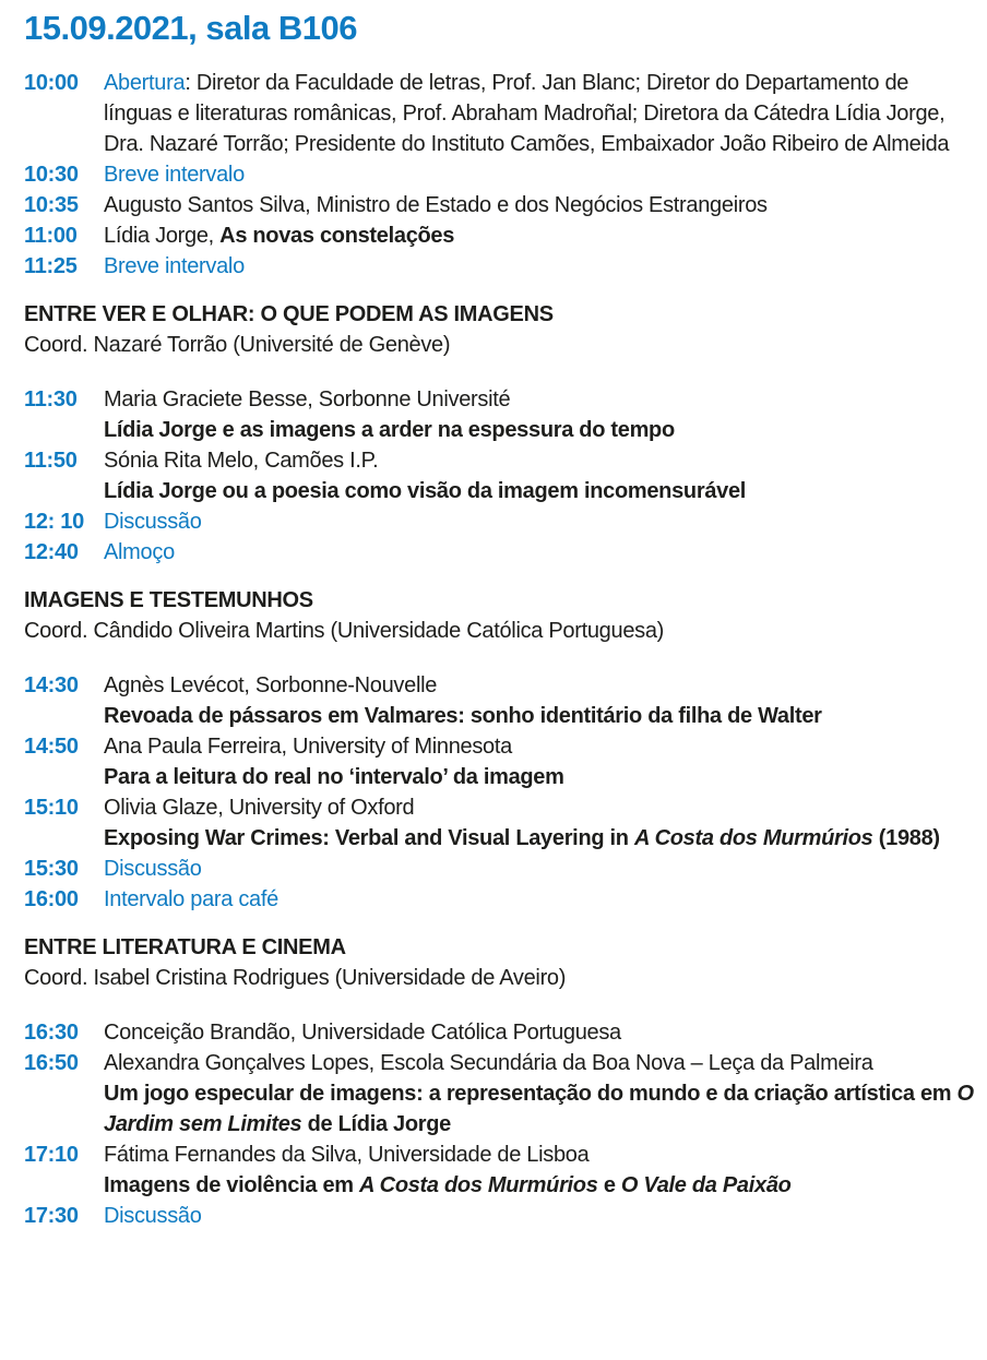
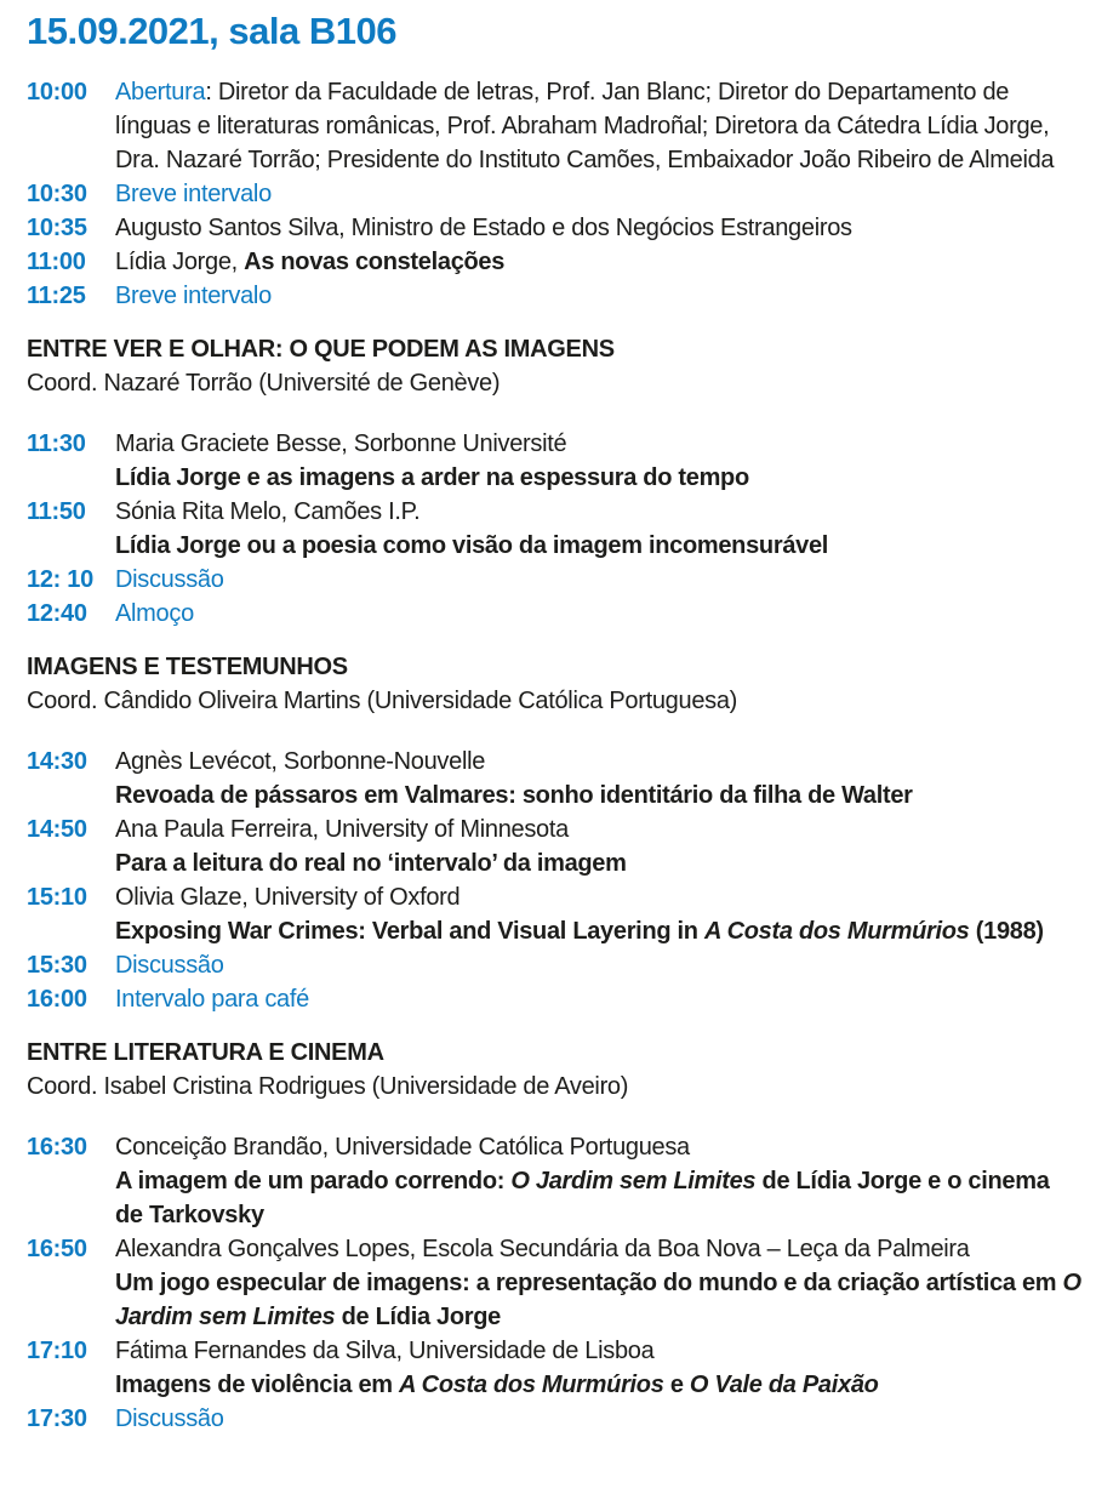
  15.09.2021, sala B106
  10:00
  Abertura: Diretor da Faculdade de letras, Prof. Jan Blanc; Diretor do Departamento de línguas e literaturas românicas, Prof. Abraham Madroñal; Diretora da Cátedra Lídia Jorge, Dra. Nazaré Torrão; Presidente do Instituto Camões, Embaixador João Ribeiro de Almeida
  10:30
  Breve intervalo
  10:35
  Augusto Santos Silva, Ministro de Estado e dos Negócios Estrangeiros
  11:00
  Lídia Jorge, As novas constelações
  11:25
  Breve intervalo
  ENTRE VER E OLHAR: O QUE PODEM AS IMAGENS
  Coord. Nazaré Torrão (Université de Genève)
  11:30
  Maria Graciete Besse, Sorbonne Université
  Lídia Jorge e as imagens a arder na espessura do tempo
  11:50
  Sónia Rita Melo, Camões I.P.
  Lídia Jorge ou a poesia como visão da imagem incomensurável
  12: 10
  Discussão
  12:40
  Almoço
  IMAGENS E TESTEMUNHOS
  Coord. Cândido Oliveira Martins (Universidade Católica Portuguesa)
  14:30
  Agnès Levécot, Sorbonne-Nouvelle
  Revoada de pássaros em Valmares: sonho identitário da filha de Walter
  14:50
  Ana Paula Ferreira, University of Minnesota
  Para a leitura do real no ‘intervalo’ da imagem
  15:10
  Olivia Glaze, University of Oxford
  Exposing War Crimes: Verbal and Visual Layering in A Costa dos Murmúrios (1988)
  15:30
  Discussão
  16:00
  Intervalo para café
  ENTRE LITERATURA E CINEMA
  Coord. Isabel Cristina Rodrigues (Universidade de Aveiro)
  16:30
  Conceição Brandão, Universidade Católica Portuguesa
+ A imagem de um parado correndo: O Jardim sem Limites de Lídia Jorge e o cinema de Tarkovsky
  16:50
  Alexandra Gonçalves Lopes, Escola Secundária da Boa Nova – Leça da Palmeira
  Um jogo especular de imagens: a representação do mundo e da criação artística em O Jardim sem Limites de Lídia Jorge
  17:10
  Fátima Fernandes da Silva, Universidade de Lisboa
  Imagens de violência em A Costa dos Murmúrios e O Vale da Paixão
  17:30
  Discussão
